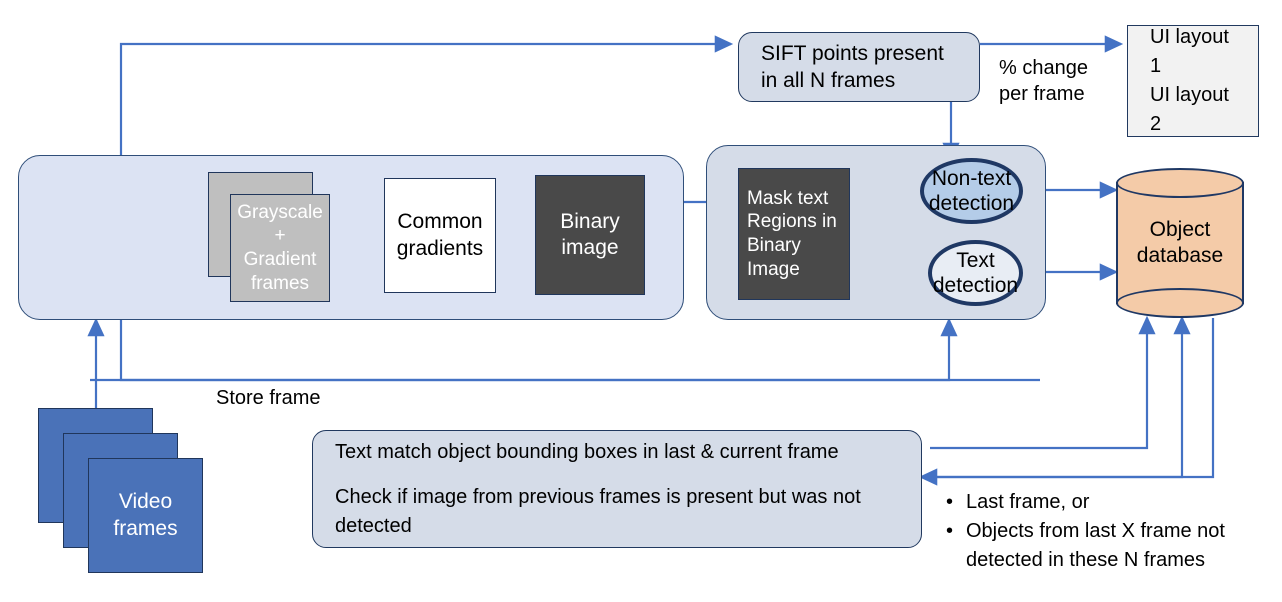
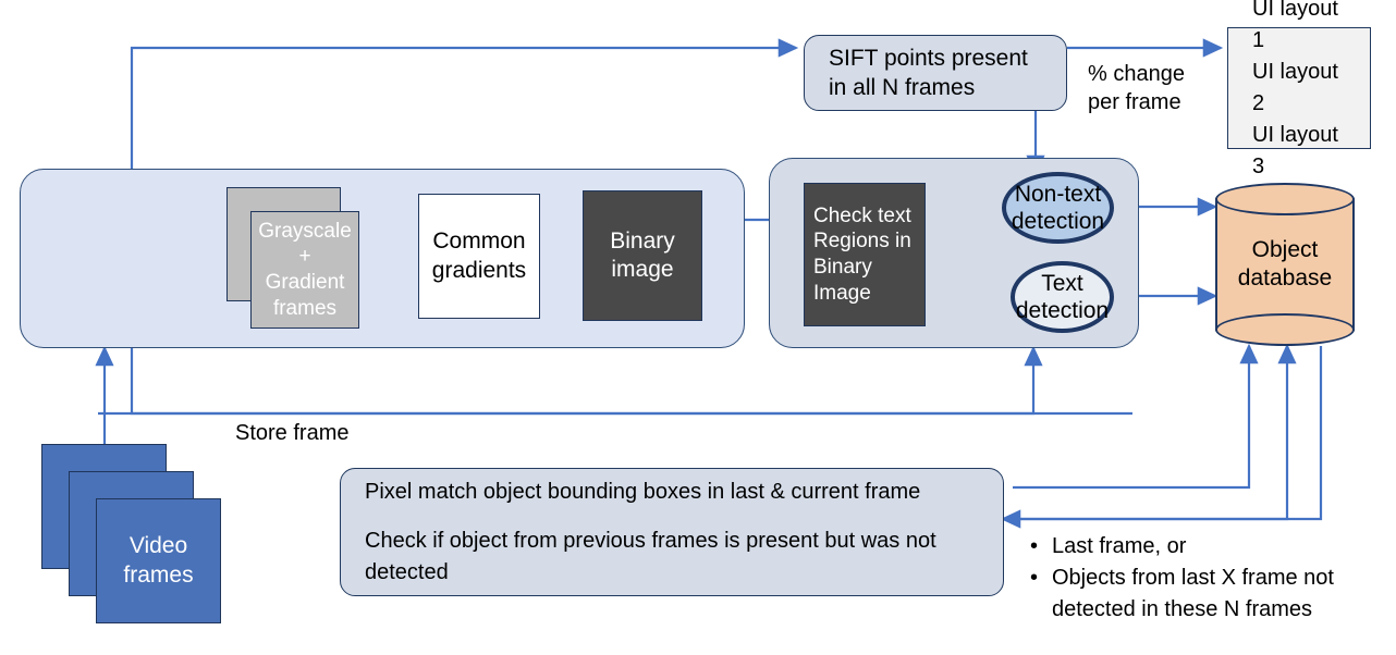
  Video frames
  Grayscale
  +
  Gradient
  frames
  Common gradients
  Binary image
- Mask text Regions in Binary Image
+ Check text Regions in Binary Image
  Non-text detection
  Text detection
  SIFT points present in all N frames
  UI layout 1
  UI layout 2
+ UI layout 3
  Object database
- Text match object bounding boxes in last & current frame
+ Pixel match object bounding boxes in last & current frame
- Check if image from previous frames is present but was not detected
+ Check if object from previous frames is present but was not detected
  % change per frame
  Store frame
  Last frame, or
  Objects from last X frame not detected in these N frames
